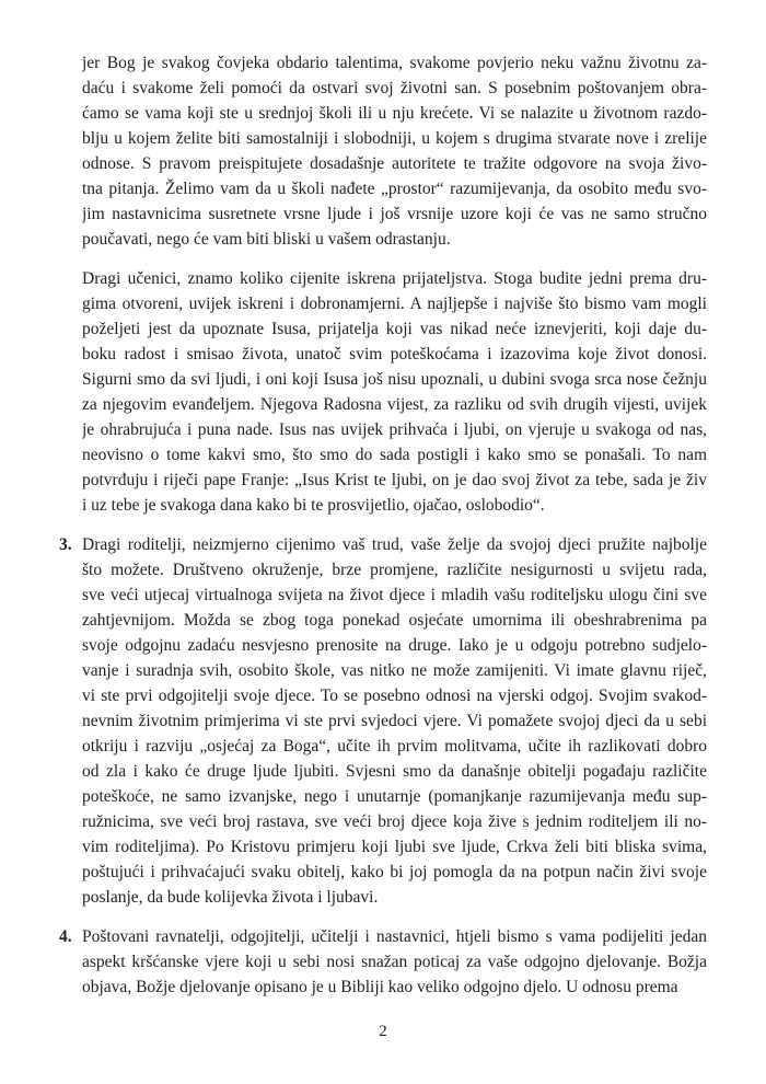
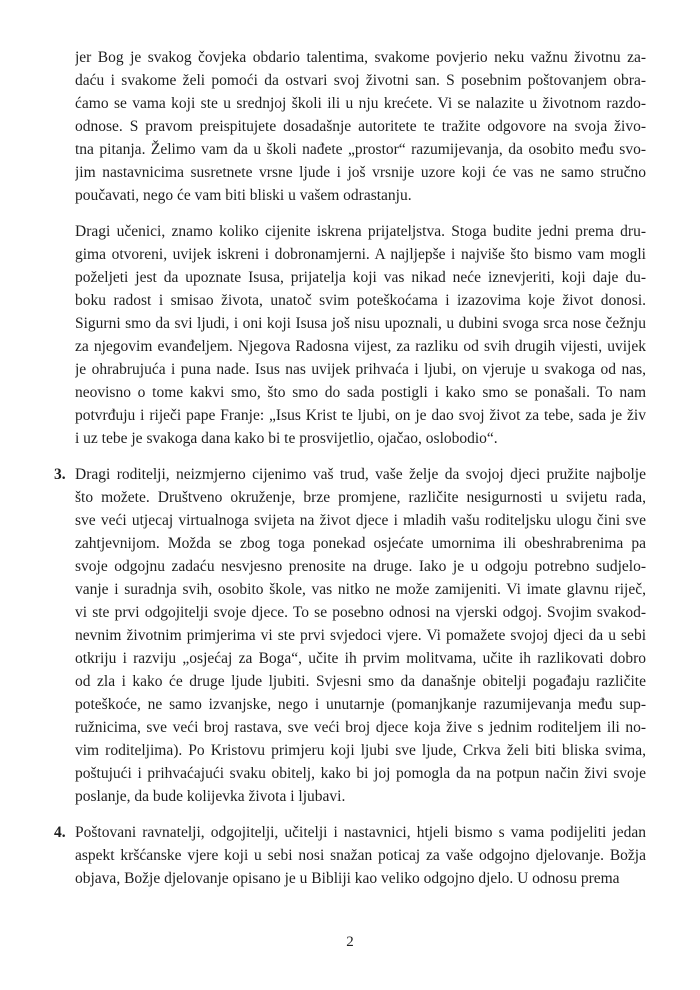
  jer Bog je svakog čovjeka obdario talentima, svakome povjerio neku važnu životnu za-
  daću i svakome želi pomoći da ostvari svoj životni san. S posebnim poštovanjem obra-
  ćamo se vama koji ste u srednjoj školi ili u nju krećete. Vi se nalazite u životnom razdo-
- blju u kojem želite biti samostalniji i slobodniji, u kojem s drugima stvarate nove i zrelije
  odnose. S pravom preispitujete dosadašnje autoritete te tražite odgovore na svoja živo-
  tna pitanja. Želimo vam da u školi nađete „prostor“ razumijevanja, da osobito među svo-
  jim nastavnicima susretnete vrsne ljude i još vrsnije uzore koji će vas ne samo stručno
  poučavati, nego će vam biti bliski u vašem odrastanju.
  Dragi učenici, znamo koliko cijenite iskrena prijateljstva. Stoga budite jedni prema dru-
  gima otvoreni, uvijek iskreni i dobronamjerni. A najljepše i najviše što bismo vam mogli
  poželjeti jest da upoznate Isusa, prijatelja koji vas nikad neće iznevjeriti, koji daje du-
  boku radost i smisao života, unatoč svim poteškoćama i izazovima koje život donosi.
  Sigurni smo da svi ljudi, i oni koji Isusa još nisu upoznali, u dubini svoga srca nose čežnju
  za njegovim evanđeljem. Njegova Radosna vijest, za razliku od svih drugih vijesti, uvijek
  je ohrabrujuća i puna nade. Isus nas uvijek prihvaća i ljubi, on vjeruje u svakoga od nas,
  neovisno o tome kakvi smo, što smo do sada postigli i kako smo se ponašali. To nam
  potvrđuju i riječi pape Franje: „Isus Krist te ljubi, on je dao svoj život za tebe, sada je živ
  i uz tebe je svakoga dana kako bi te prosvijetlio, ojačao, oslobodio“.
  3.
  Dragi roditelji, neizmjerno cijenimo vaš trud, vaše želje da svojoj djeci pružite najbolje
  što možete. Društveno okruženje, brze promjene, različite nesigurnosti u svijetu rada,
  sve veći utjecaj virtualnoga svijeta na život djece i mladih vašu roditeljsku ulogu čini sve
  zahtjevnijom. Možda se zbog toga ponekad osjećate umornima ili obeshrabrenima pa
  svoje odgojnu zadaću nesvjesno prenosite na druge. Iako je u odgoju potrebno sudjelo-
  vanje i suradnja svih, osobito škole, vas nitko ne može zamijeniti. Vi imate glavnu riječ,
  vi ste prvi odgojitelji svoje djece. To se posebno odnosi na vjerski odgoj. Svojim svakod-
  nevnim životnim primjerima vi ste prvi svjedoci vjere. Vi pomažete svojoj djeci da u sebi
  otkriju i razviju „osjećaj za Boga“, učite ih prvim molitvama, učite ih razlikovati dobro
  od zla i kako će druge ljude ljubiti. Svjesni smo da današnje obitelji pogađaju različite
  poteškoće, ne samo izvanjske, nego i unutarnje (pomanjkanje razumijevanja među sup-
  ružnicima, sve veći broj rastava, sve veći broj djece koja žive s jednim roditeljem ili no-
  vim roditeljima). Po Kristovu primjeru koji ljubi sve ljude, Crkva želi biti bliska svima,
  poštujući i prihvaćajući svaku obitelj, kako bi joj pomogla da na potpun način živi svoje
  poslanje, da bude kolijevka života i ljubavi.
  4.
  Poštovani ravnatelji, odgojitelji, učitelji i nastavnici, htjeli bismo s vama podijeliti jedan
  aspekt kršćanske vjere koji u sebi nosi snažan poticaj za vaše odgojno djelovanje. Božja
  objava, Božje djelovanje opisano je u Bibliji kao veliko odgojno djelo. U odnosu prema
  2
